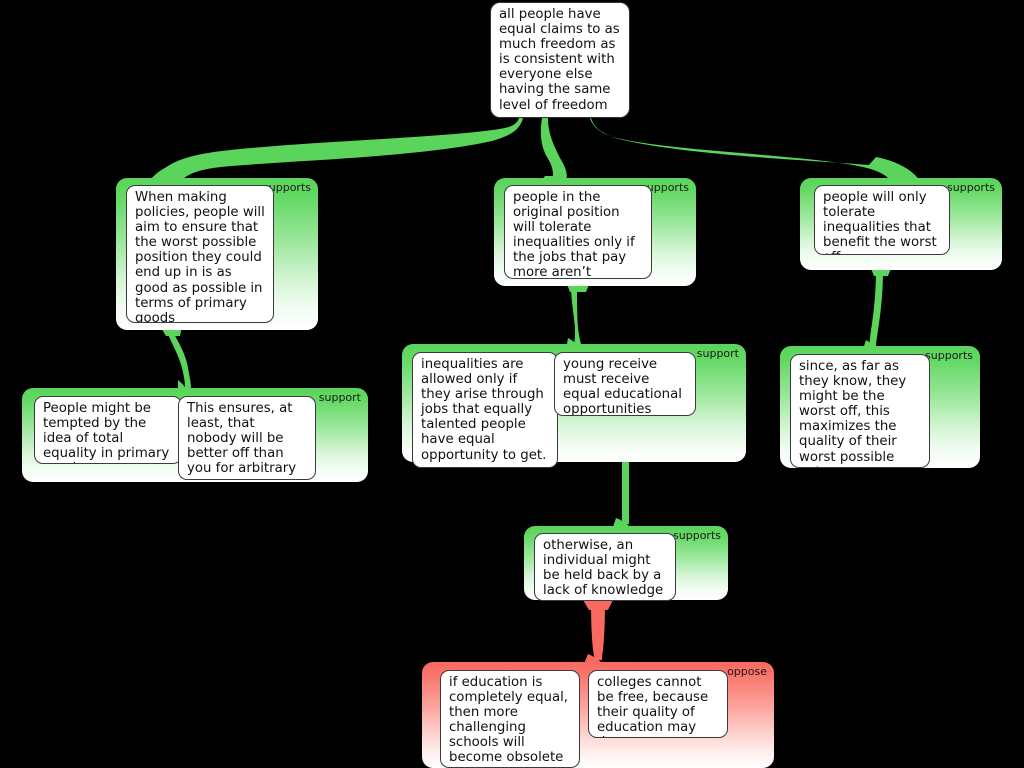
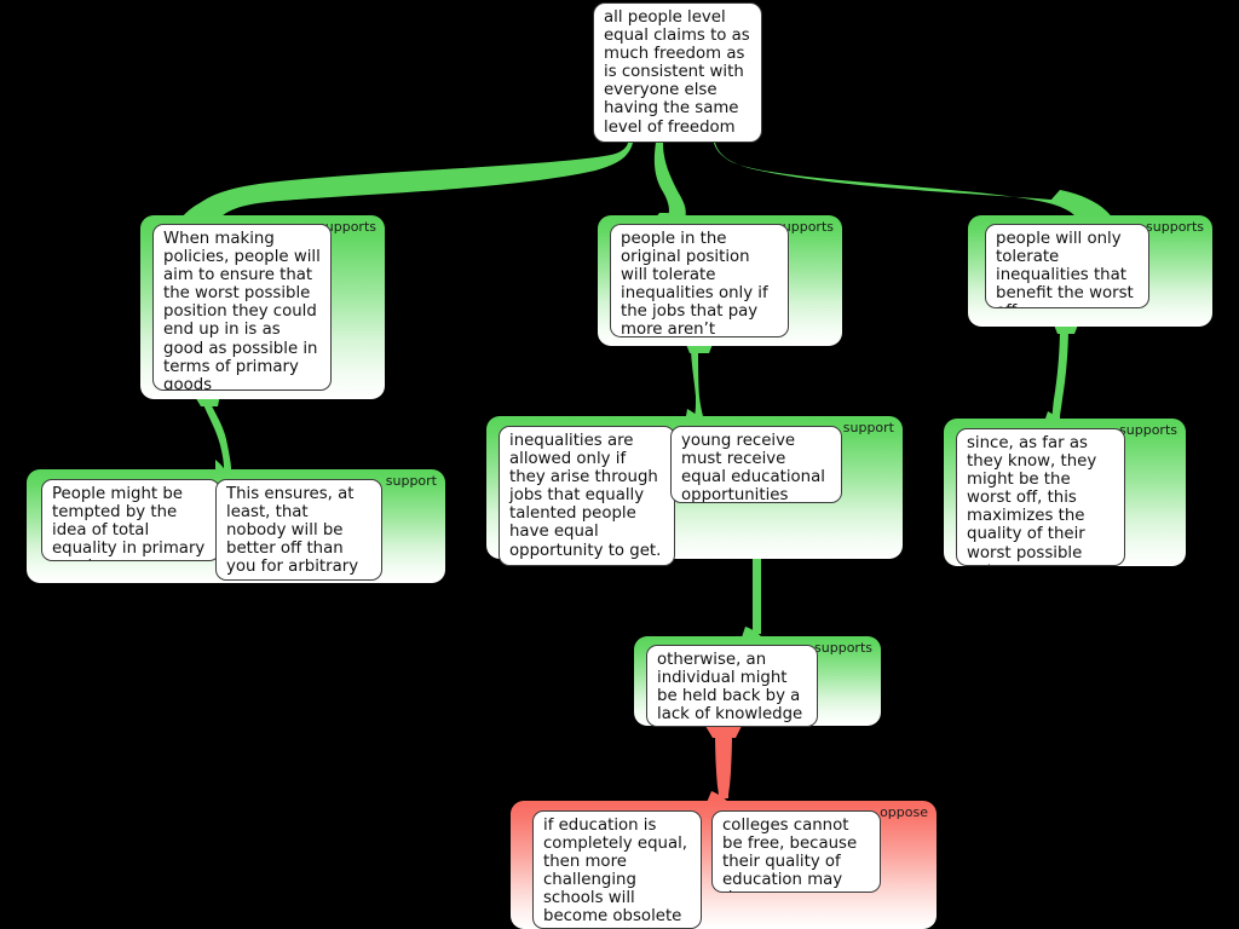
- all people have equal claims to as much freedom as is consistent with everyone else having the same level of freedom
+ all people level equal claims to as much freedom as is consistent with everyone else having the same level of freedom
  upports
  When making policies, people will aim to ensure that the worst possible position they could end up in is as good as possible in terms of primary goods
  upports
  people in the original position will tolerate inequalities only if the jobs that pay more aren’t
  supports
  people will only tolerate inequalities that benefit the worst
  support
  People might be tempted by the idea of total equality in primary
  This ensures, at least, that nobody will be better off than you for arbitrary
  support
  inequalities are allowed only if they arise through jobs that equally talented people have equal opportunity to get.
  young receive must receive equal educational opportunities
  supports
  since, as far as they know, they might be the worst off, this maximizes the quality of their worst possible
  supports
  otherwise, an individual might be held back by a lack of knowledge
  oppose
  if education is completely equal, then more challenging schools will become obsolete
  colleges cannot be free, because their quality of education may
